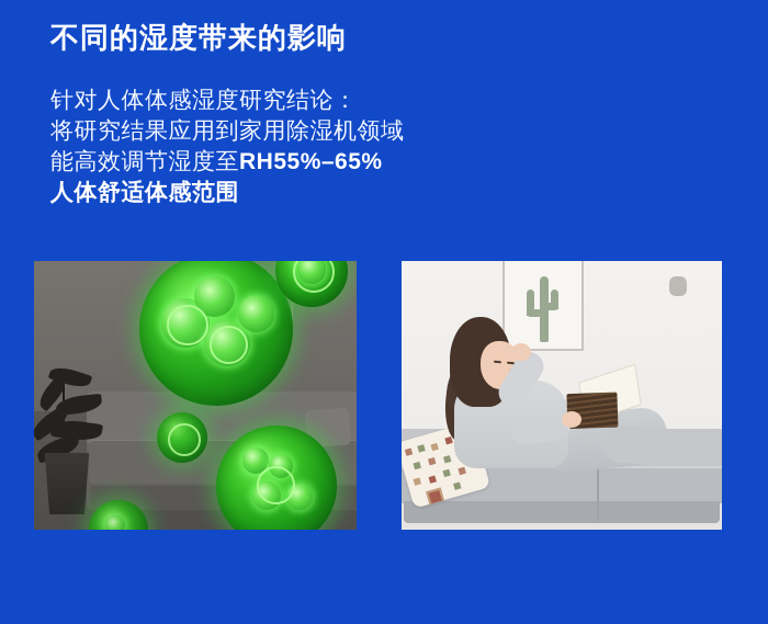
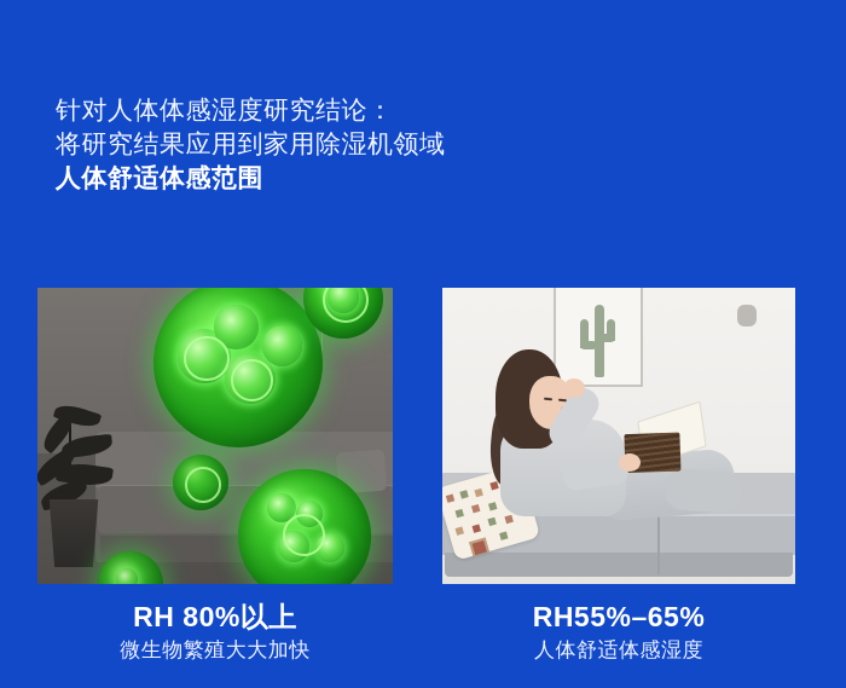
- 不同的湿度带来的影响
  针对人体体感湿度研究结论：
  将研究结果应用到家用除湿机领域
- 能高效调节湿度至RH55%–65%
  人体舒适体感范围
+ RH 80%以上
+ 微生物繁殖大大加快
+ RH55%–65%
+ 人体舒适体感湿度
